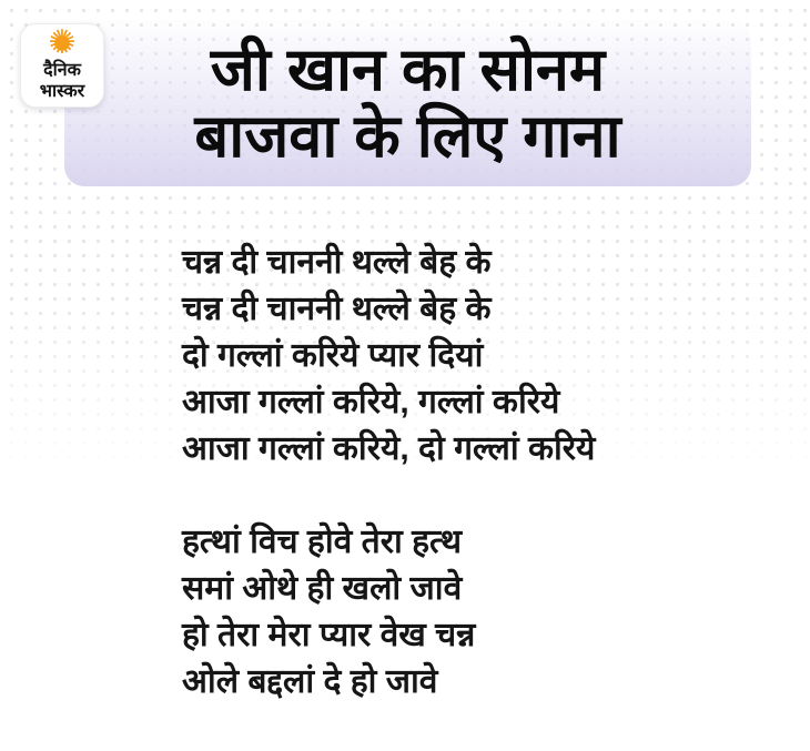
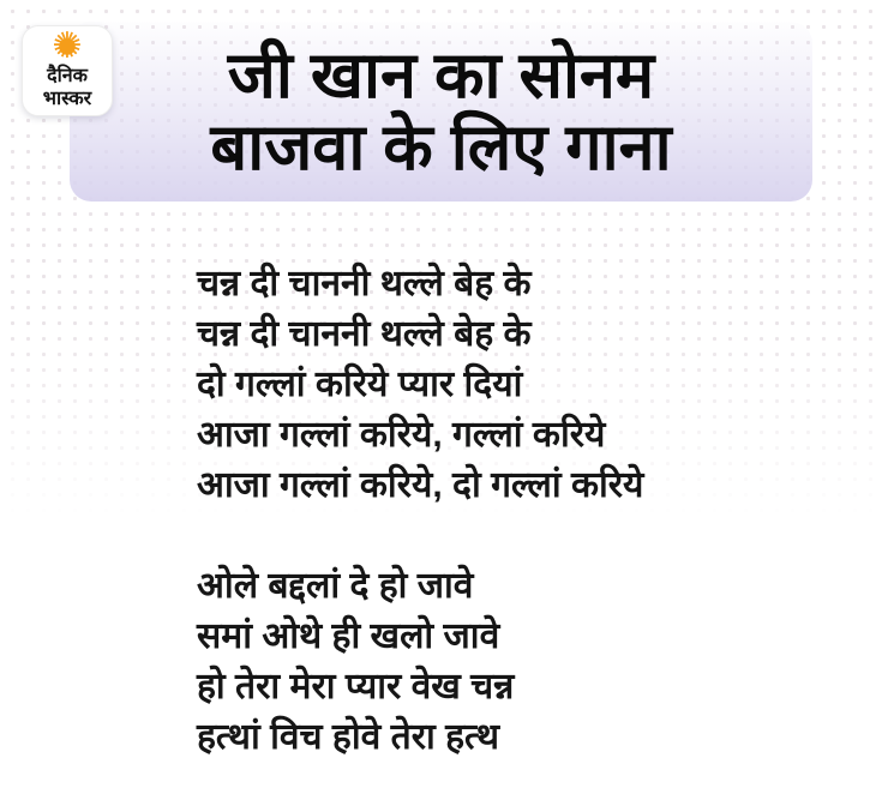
  जी खान का सोनम
  बाजवा के लिए गाना
  ✺
  दैनिक
  भास्कर
  चन्न दी चाननी थल्ले बेह के
  चन्न दी चाननी थल्ले बेह के
  दो गल्लां करिये प्यार दियां
  आजा गल्लां करिये, गल्लां करिये
  आजा गल्लां करिये, दो गल्लां करिये
- हत्थां विच होवे तेरा हत्थ
+ ओले बद्दलां दे हो जावे
  समां ओथे ही खलो जावे
  हो तेरा मेरा प्यार वेख चन्न
- ओले बद्दलां दे हो जावे
+ हत्थां विच होवे तेरा हत्थ
